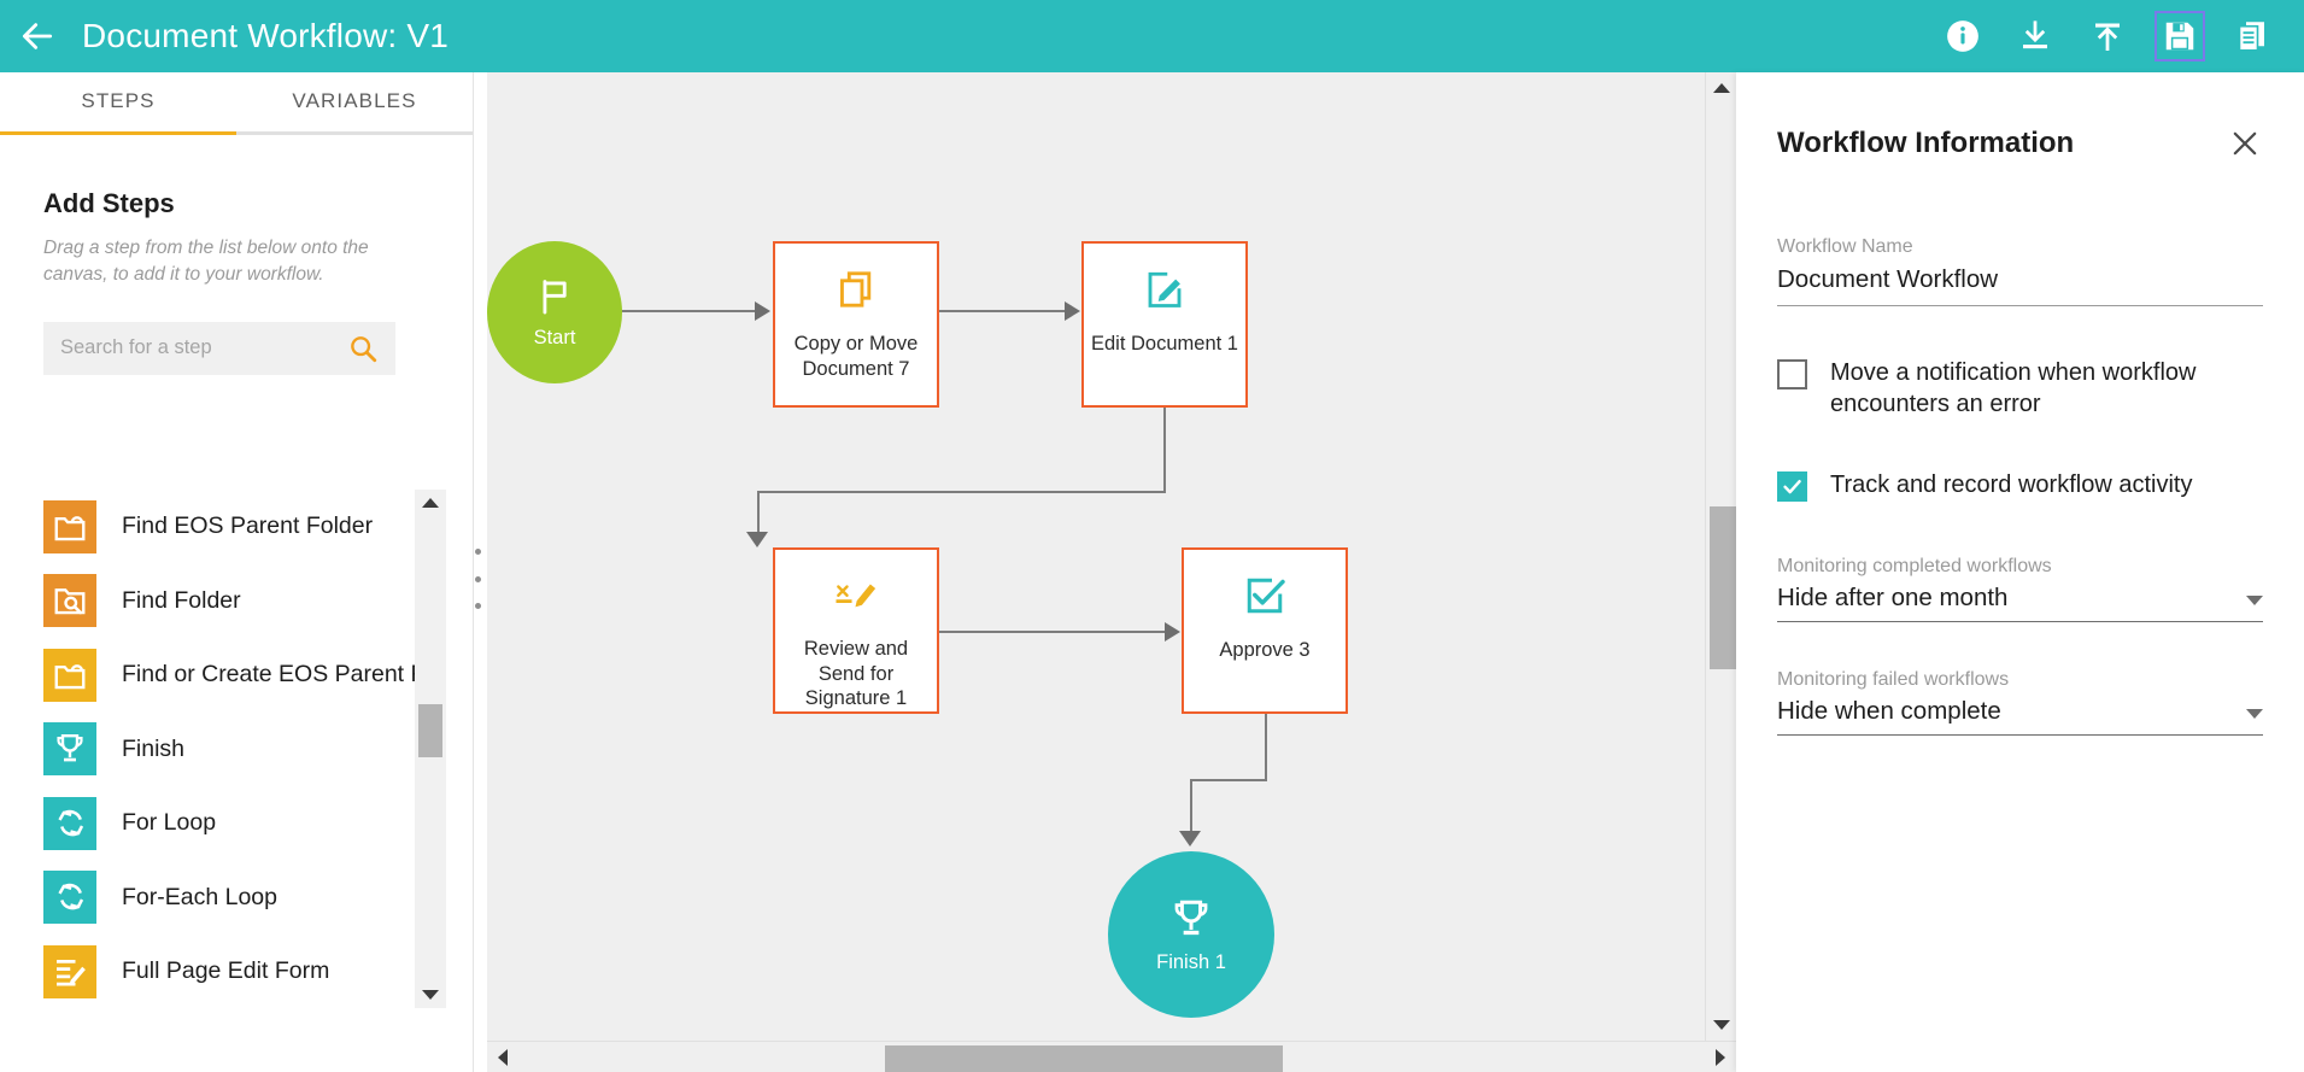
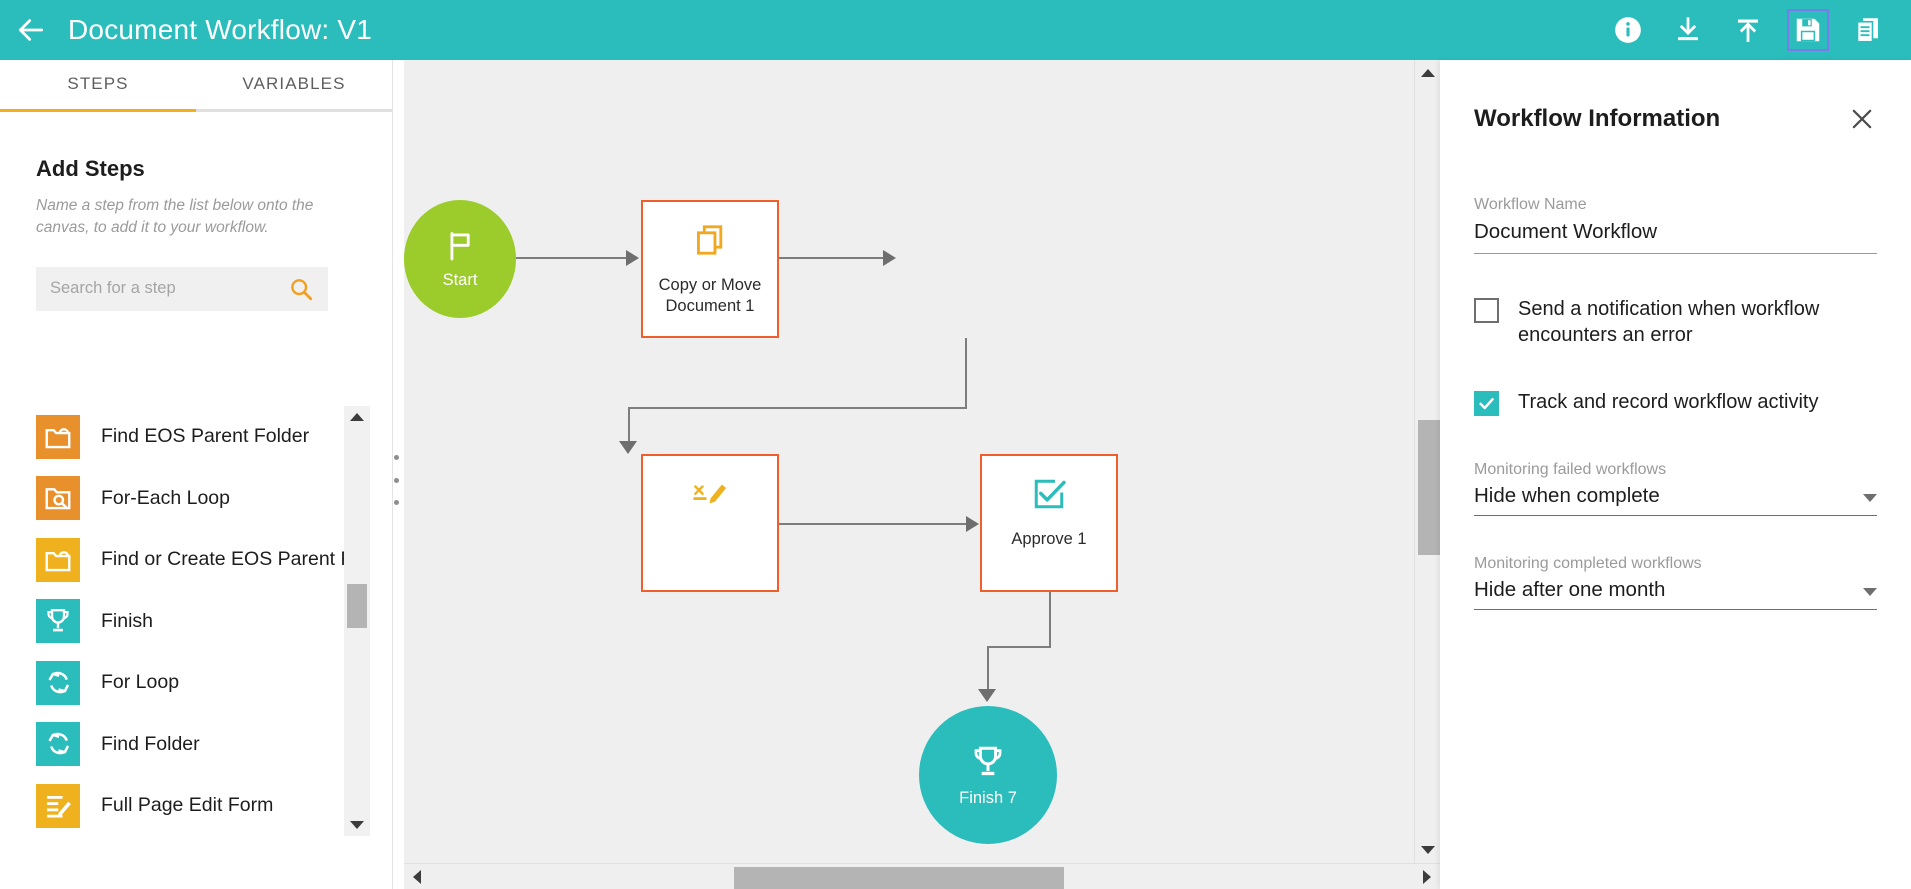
  Document Workflow: V1
  STEPS
  VARIABLES
  Add Steps
- Drag a step from the list below onto the canvas, to add it to your workflow.
+ Name a step from the list below onto the canvas, to add it to your workflow.
  Search for a step
  Find EOS Parent Folder
- Find Folder
+ For-Each Loop
  Find or Create EOS Parent
  Finish
  For Loop
- For-Each Loop
+ Find Folder
  Full Page Edit Form
  Start
- Copy or Move Document 7
+ Copy or Move Document 1
- Edit Document 1
- Review and Send for Signature 1
- Approve 3
+ Approve 1
- Finish 1
+ Finish 7
  Workflow Information
  Workflow Name
  Document Workflow
- Move a notification when workflow encounters an error
+ Send a notification when workflow encounters an error
  Track and record workflow activity
- Monitoring completed workflows
+ Monitoring failed workflows
- Hide after one month
+ Hide when complete
- Monitoring failed workflows
+ Monitoring completed workflows
- Hide when complete
+ Hide after one month
